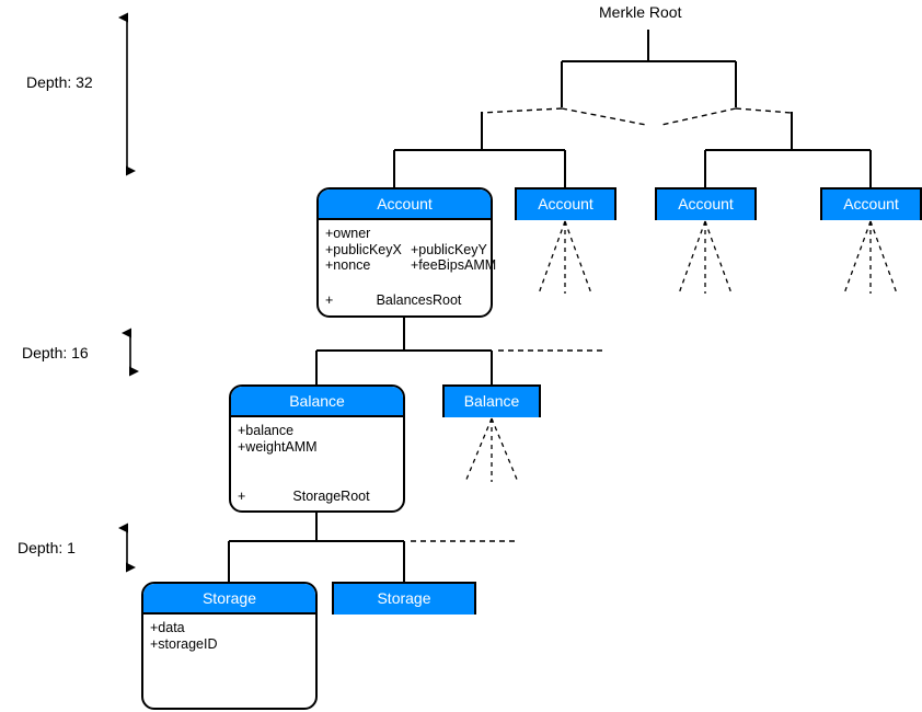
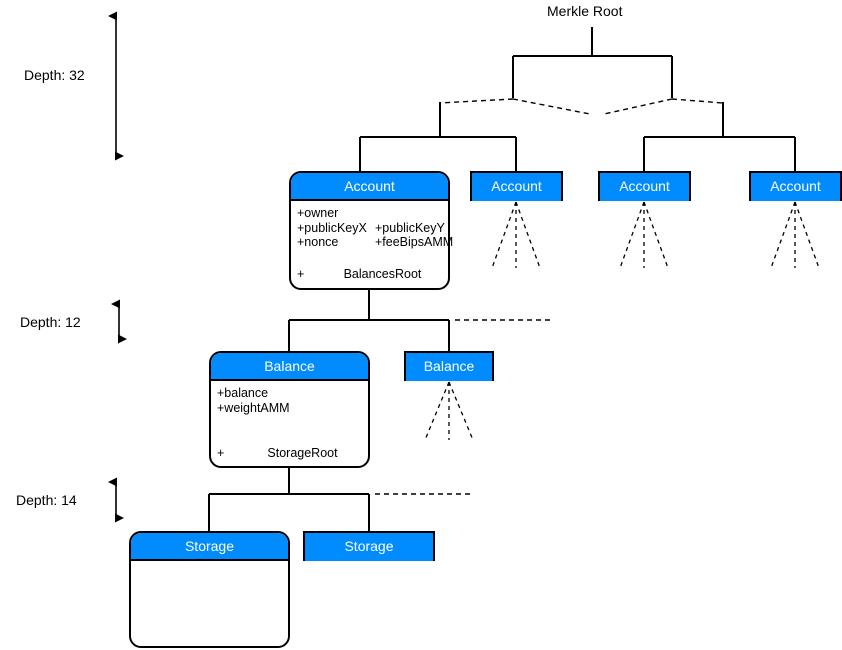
  Merkle Root
  Depth: 32
- Depth: 16
+ Depth: 12
- Depth: 1
+ Depth: 14
  Account
  +owner
  +publicKeyX
  +publicKeyY
  +nonce
  +feeBipsAMM
  +
  BalancesRoot
  Account
  Account
  Account
  Balance
  +balance
  +weightAMM
  +
  StorageRoot
  Balance
  Storage
- +data
- +storageID
  Storage
